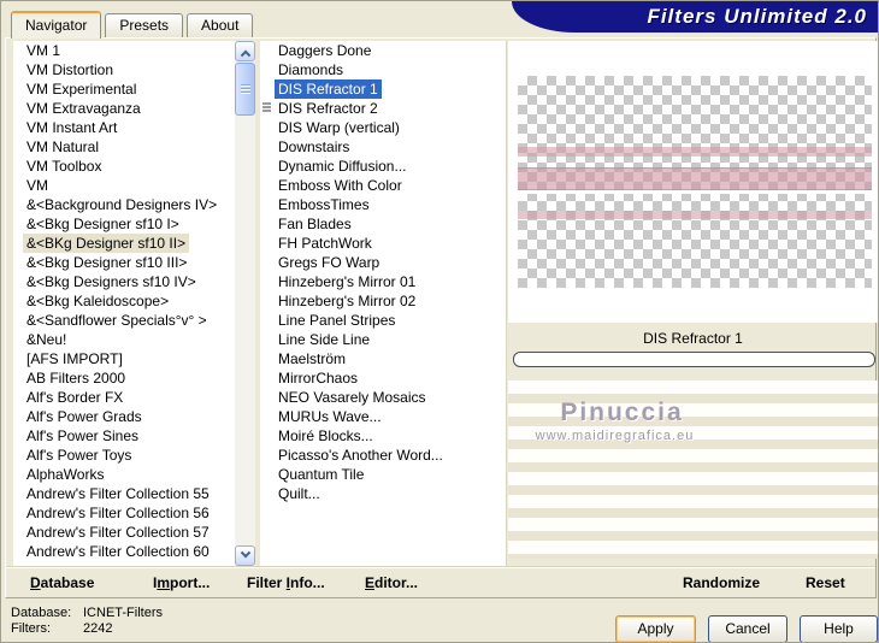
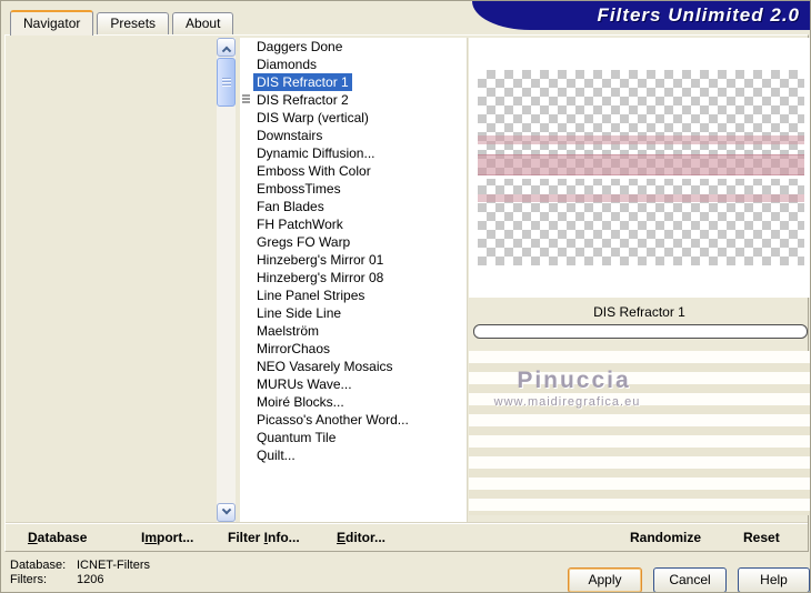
  Filters Unlimited 2.0
  Navigator
  Presets
  About
- VM 1
- VM Distortion
- VM Experimental
- VM Extravaganza
- VM Instant Art
- VM Natural
- VM Toolbox
- VM
- &<Background Designers IV>
- &<Bkg Designer sf10 I>
- &<BKg Designer sf10 II>
- &<Bkg Designer sf10 III>
- &<Bkg Designers sf10 IV>
- &<Bkg Kaleidoscope>
- &<Sandflower Specials°v° >
- &Neu!
- [AFS IMPORT]
- AB Filters 2000
- Alf's Border FX
- Alf's Power Grads
- Alf's Power Sines
- Alf's Power Toys
- AlphaWorks
- Andrew's Filter Collection 55
- Andrew's Filter Collection 56
- Andrew's Filter Collection 57
- Andrew's Filter Collection 60
  Daggers Done
  Diamonds
  DIS Refractor 1
  DIS Refractor 2
  DIS Warp (vertical)
  Downstairs
  Dynamic Diffusion...
  Emboss With Color
  EmbossTimes
  Fan Blades
  FH PatchWork
  Gregs FO Warp
  Hinzeberg's Mirror 01
- Hinzeberg's Mirror 02
+ Hinzeberg's Mirror 08
  Line Panel Stripes
  Line Side Line
  Maelström
  MirrorChaos
  NEO Vasarely Mosaics
  MURUs Wave...
  Moiré Blocks...
  Picasso's Another Word...
  Quantum Tile
  Quilt...
  DIS Refractor 1
  Pinuccia
  www.maidiregrafica.eu
  Database
  Import...
  Filter Info...
  Editor...
  Randomize
  Reset
  Database:
  ICNET-Filters
  Filters:
- 2242
+ 1206
  Apply
  Cancel
  Help
